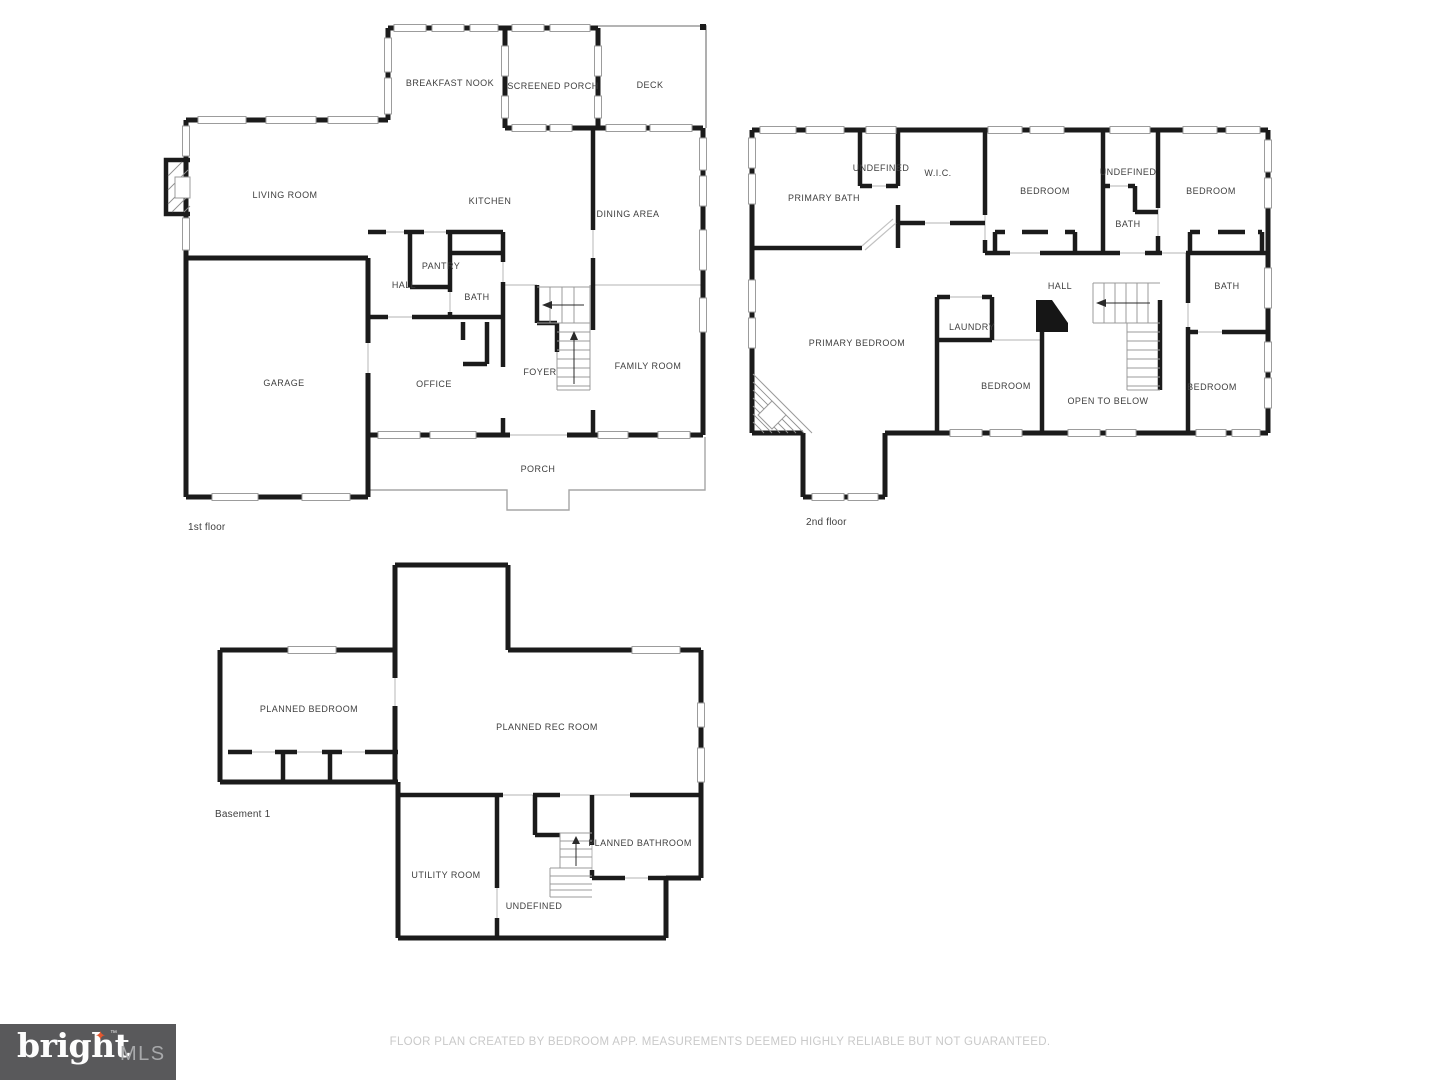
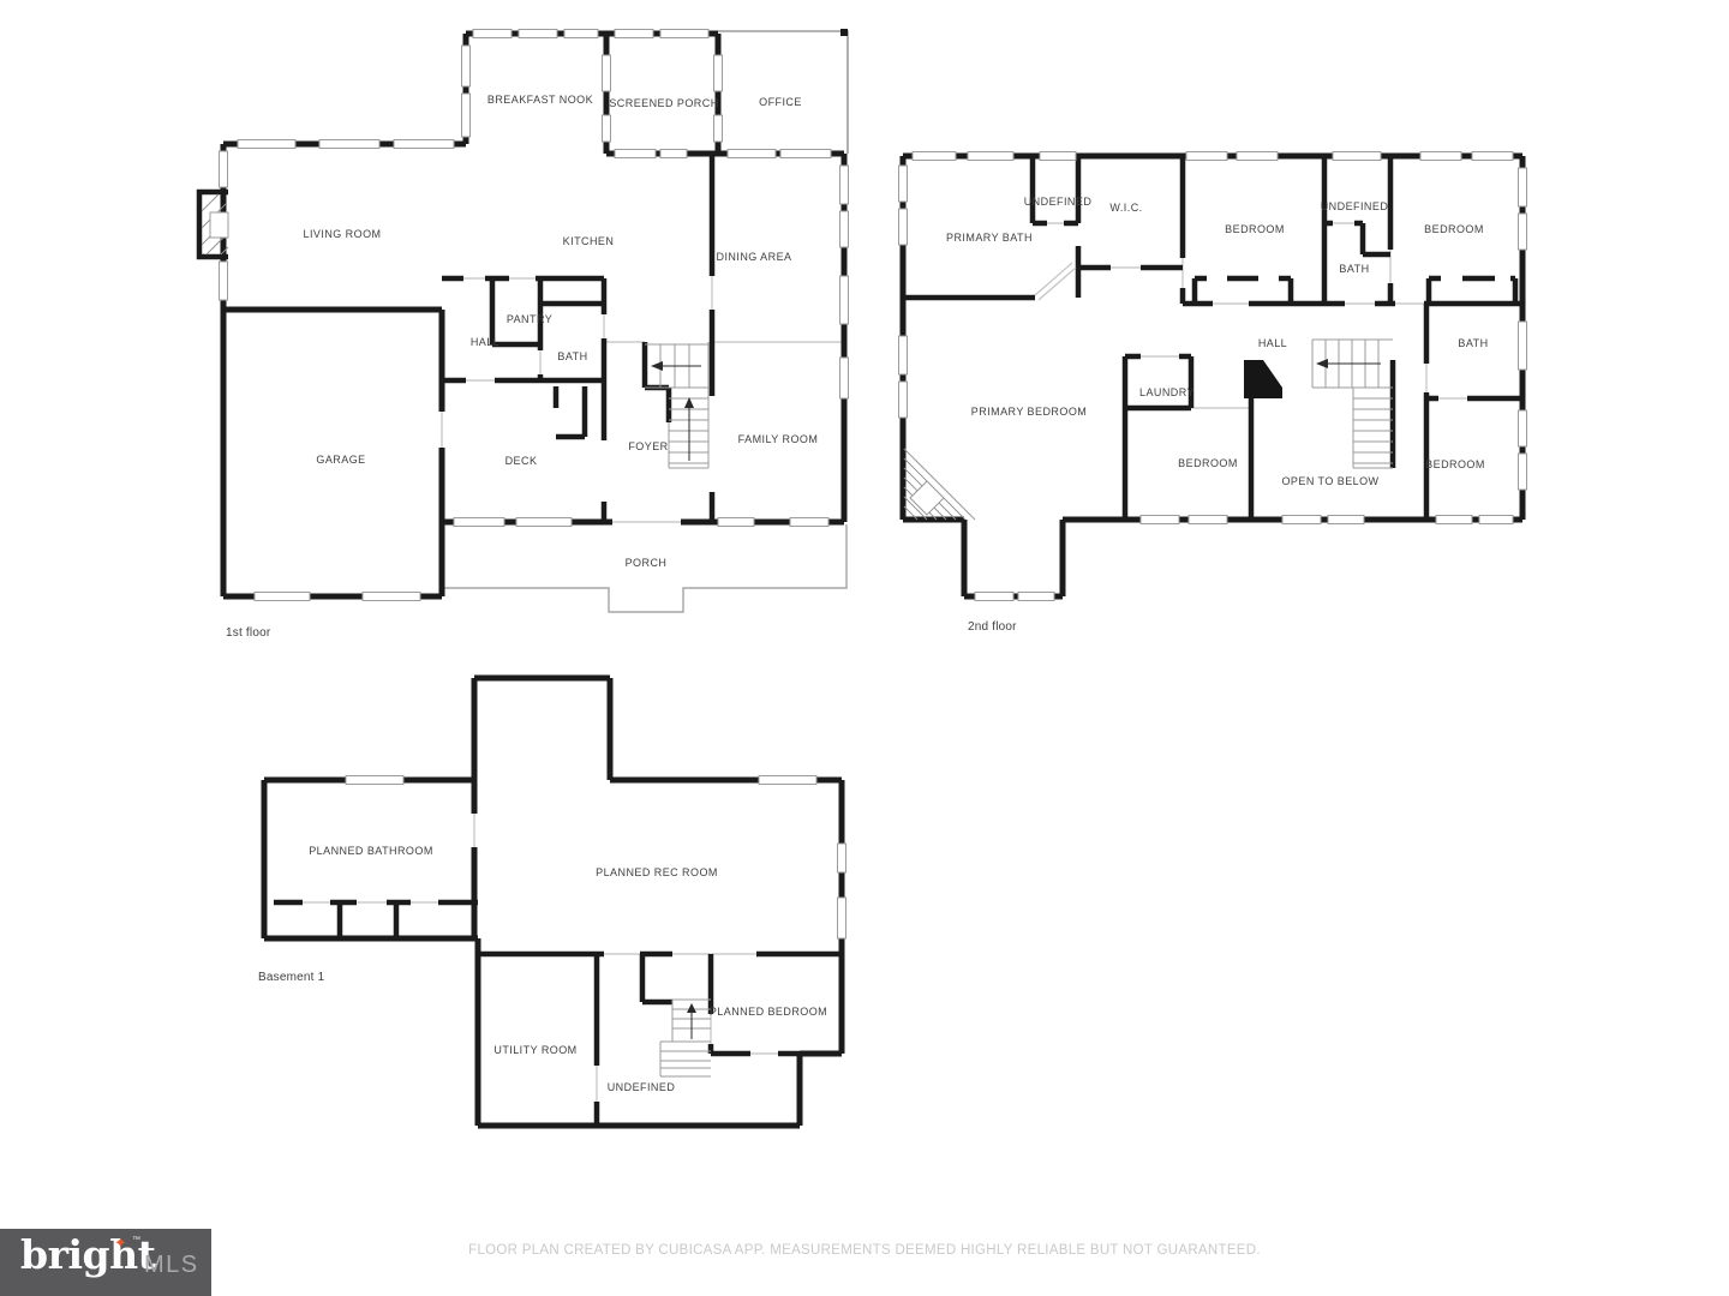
  BREAKFAST NOOK
  SCREENED PORCH
- DECK
+ OFFICE
  LIVING ROOM
  KITCHEN
  DINING AREA
  PANTRY
  HALL
  BATH
  GARAGE
- OFFICE
+ DECK
  FOYER
  FAMILY ROOM
  PORCH
  1st floor
  PRIMARY BATH
  UNDEFINED
  W.I.C.
  BEDROOM
  UNDEFINED
  BEDROOM
  BATH
  HALL
  BATH
  PRIMARY BEDROOM
  LAUNDRY
  BEDROOM
  OPEN TO BELOW
  BEDROOM
  2nd floor
- PLANNED BEDROOM
+ PLANNED BATHROOM
  PLANNED REC ROOM
  UTILITY ROOM
  UNDEFINED
- PLANNED BATHROOM
+ PLANNED BEDROOM
  Basement 1
- FLOOR PLAN CREATED BY BEDROOM APP. MEASUREMENTS DEEMED HIGHLY RELIABLE BUT NOT GUARANTEED.
+ FLOOR PLAN CREATED BY CUBICASA APP. MEASUREMENTS DEEMED HIGHLY RELIABLE BUT NOT GUARANTEED.
  bright
  ✦
  MLS
